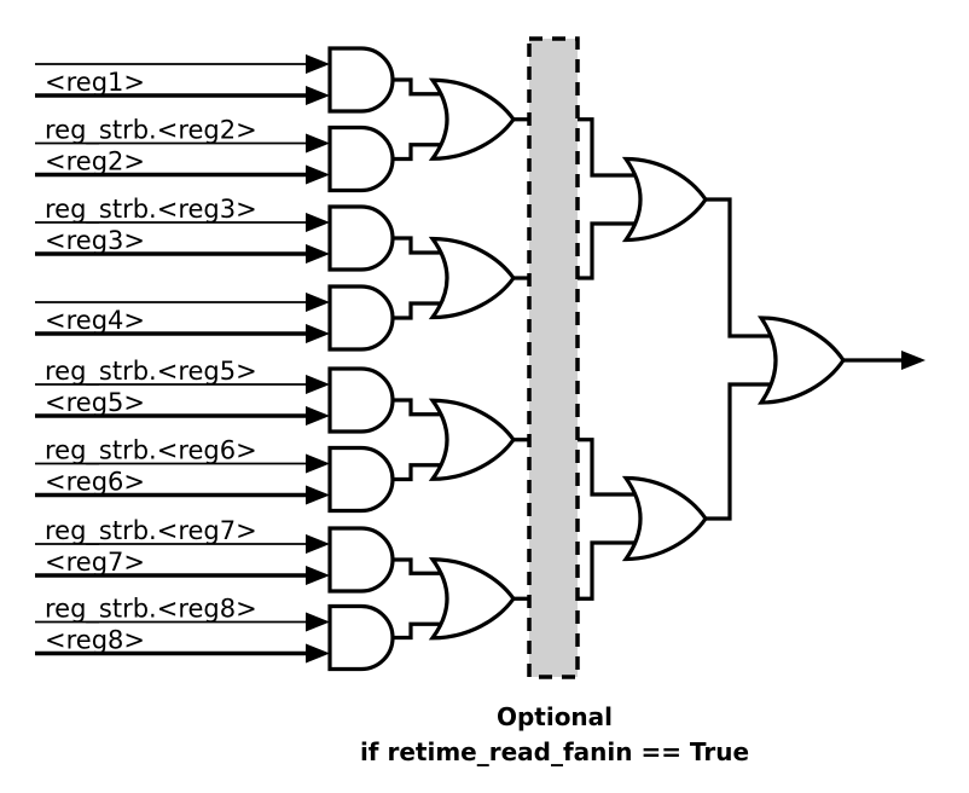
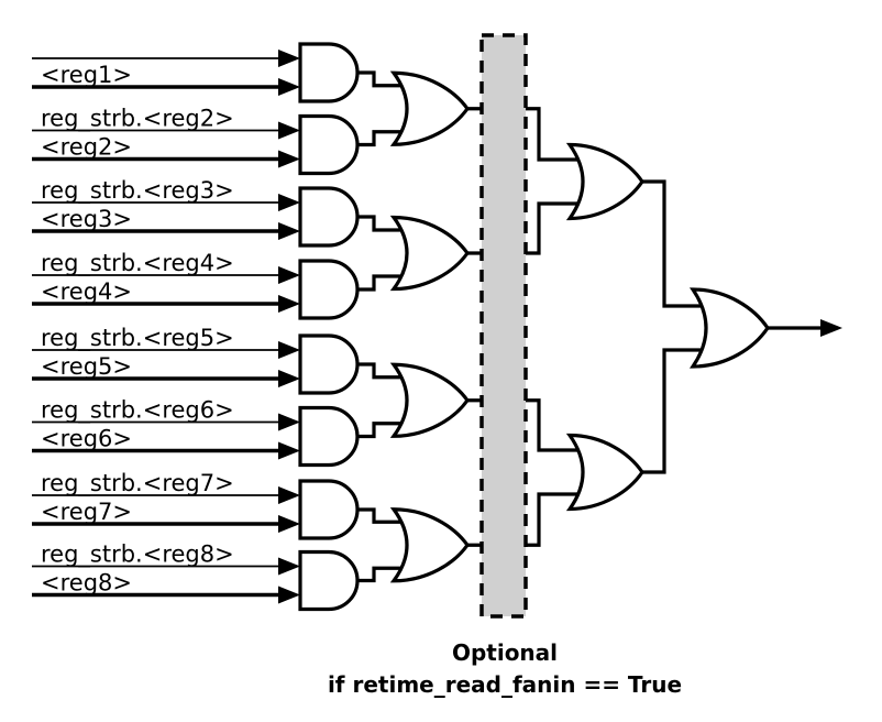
  <reg1>
  reg_strb.<reg2>
  <reg2>
  reg_strb.<reg3>
  <reg3>
+ reg_strb.<reg4>
  <reg4>
  reg_strb.<reg5>
  <reg5>
  reg_strb.<reg6>
  <reg6>
  reg_strb.<reg7>
  <reg7>
  reg_strb.<reg8>
  <reg8>
  Optional
  if retime_read_fanin == True
